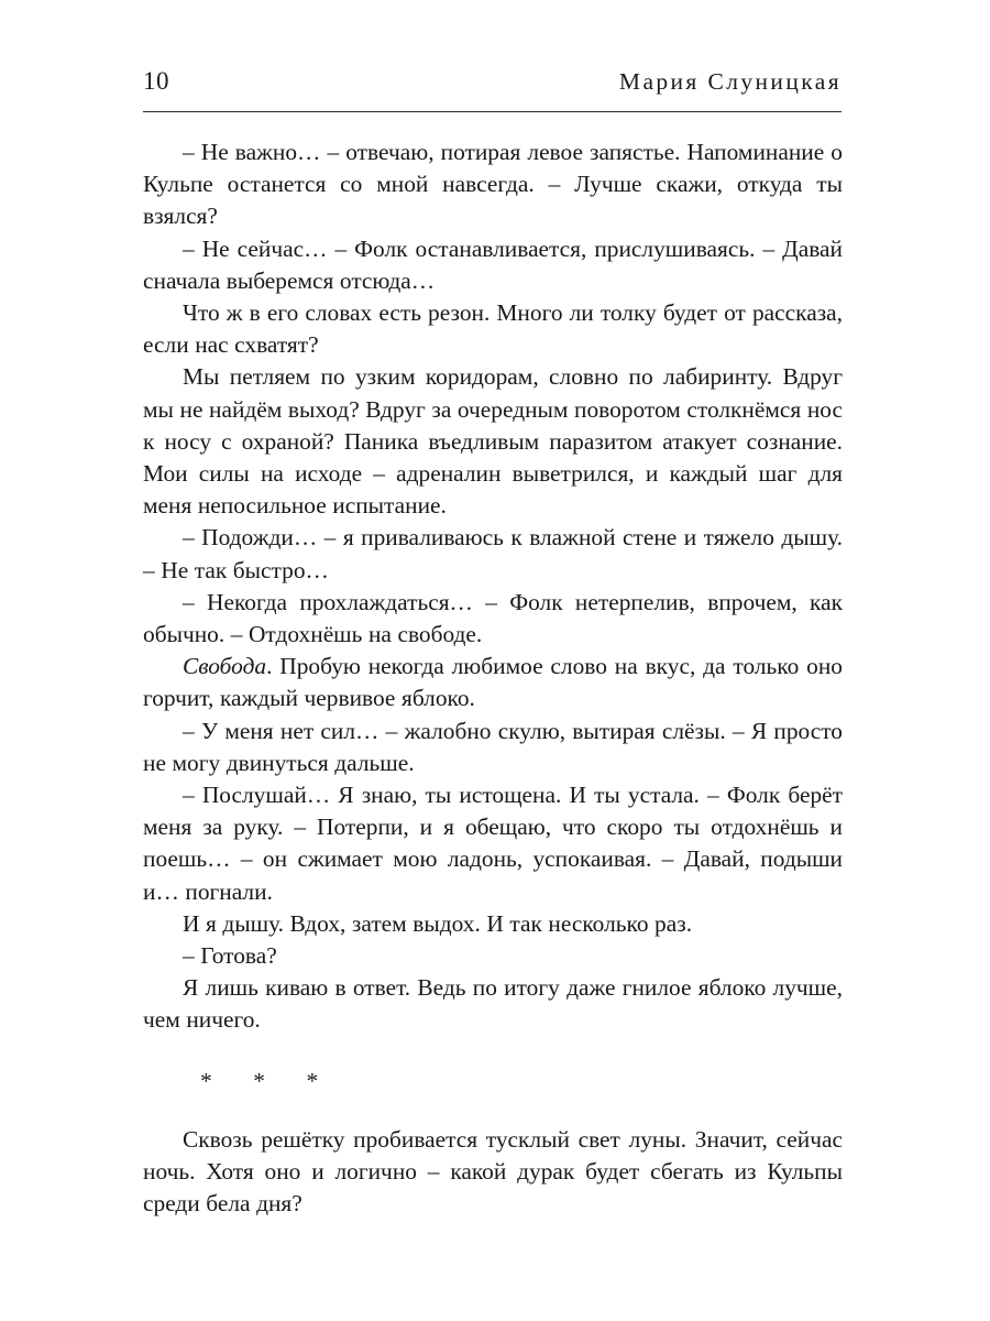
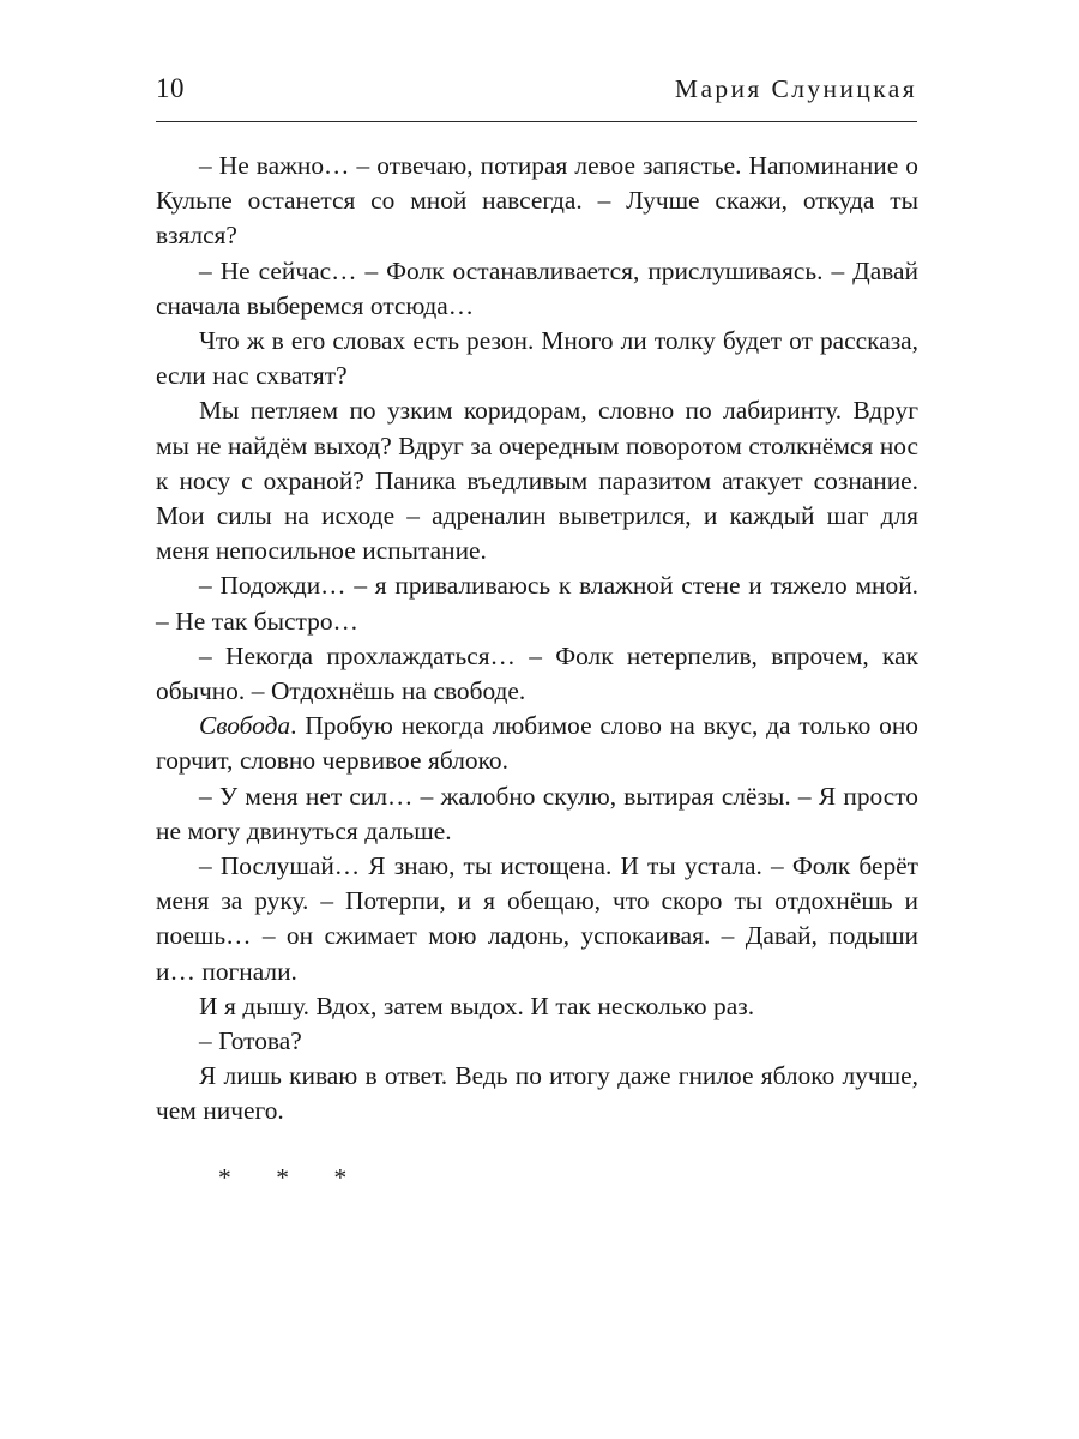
  10
  Мария Слуницкая
  – Не важно… – отвечаю, потирая левое запястье. Напоминание о Кульпе останется со мной навсегда. – Лучше скажи, откуда ты взялся?
  – Не сейчас… – Фолк останавливается, прислушиваясь. – Давай сначала выберемся отсюда…
  Что ж в его словах есть резон. Много ли толку будет от рассказа, если нас схватят?
  Мы петляем по узким коридорам, словно по лабиринту. Вдруг мы не найдём выход? Вдруг за очередным поворотом столкнёмся нос к носу с охраной? Паника въедливым паразитом атакует сознание. Мои силы на исходе – адреналин выветрился, и каждый шаг для меня непосильное испытание.
- – Подожди… – я приваливаюсь к влажной стене и тяжело дышу. – Не так быстро…
+ – Подожди… – я приваливаюсь к влажной стене и тяжело мной. – Не так быстро…
  – Некогда прохлаждаться… – Фолк нетерпелив, впрочем, как обычно. – Отдохнёшь на свободе.
- Свобода. Пробую некогда любимое слово на вкус, да только оно горчит, каждый червивое яблоко.
+ Свобода. Пробую некогда любимое слово на вкус, да только оно горчит, словно червивое яблоко.
  – У меня нет сил… – жалобно скулю, вытирая слёзы. – Я просто не могу двинуться дальше.
  – Послушай… Я знаю, ты истощена. И ты устала. – Фолк берёт меня за руку. – Потерпи, и я обещаю, что скоро ты отдохнёшь и поешь… – он сжимает мою ладонь, успокаивая. – Давай, подыши и… погнали.
  И я дышу. Вдох, затем выдох. И так несколько раз.
  – Готова?
  Я лишь киваю в ответ. Ведь по итогу даже гнилое яблоко лучше, чем ничего.
  * * *
- Сквозь решётку пробивается тусклый свет луны. Значит, сейчас ночь. Хотя оно и логично – какой дурак будет сбегать из Кульпы среди бела дня?
